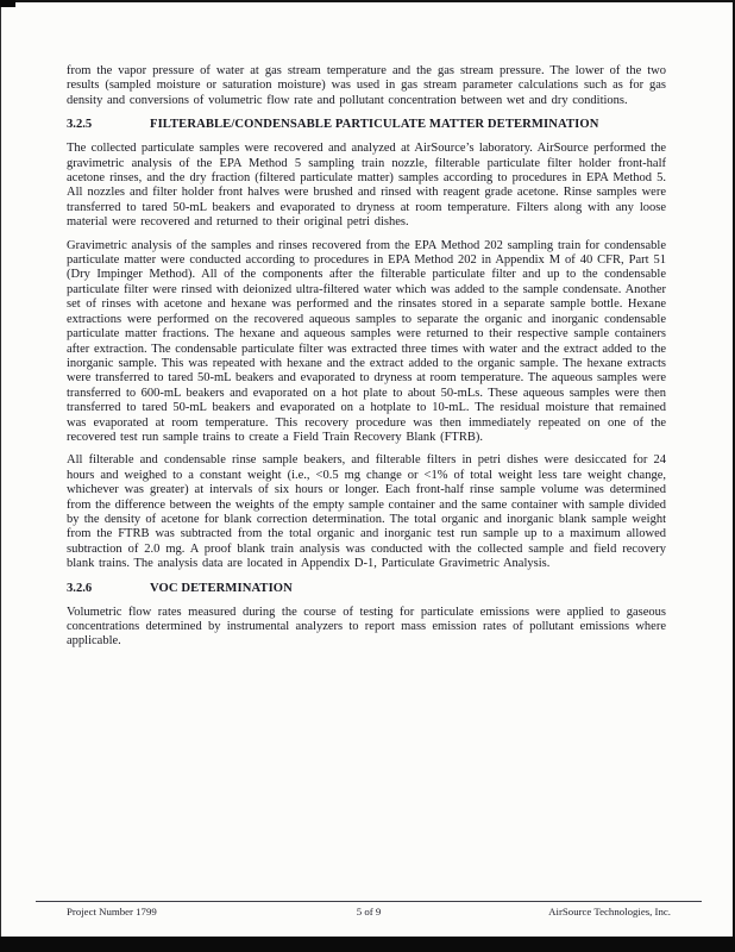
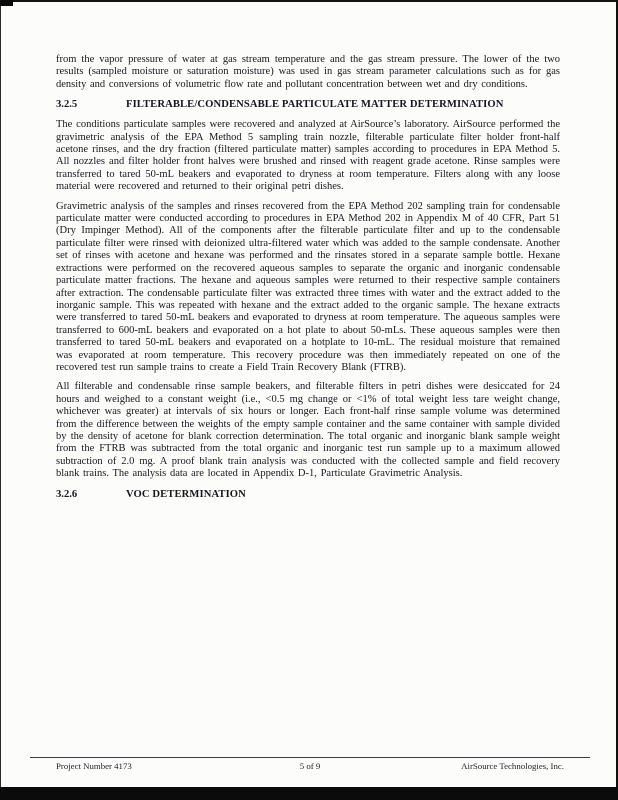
  from the vapor pressure of water at gas stream temperature and the gas stream pressure. The lower of the two results (sampled moisture or saturation moisture) was used in gas stream parameter calculations such as for gas density and conversions of volumetric flow rate and pollutant concentration between wet and dry conditions.
  3.2.5
  FILTERABLE/CONDENSABLE PARTICULATE MATTER DETERMINATION
- The collected particulate samples were recovered and analyzed at AirSource’s laboratory. AirSource performed the gravimetric analysis of the EPA Method 5 sampling train nozzle, filterable particulate filter holder front-half acetone rinses, and the dry fraction (filtered particulate matter) samples according to procedures in EPA Method 5. All nozzles and filter holder front halves were brushed and rinsed with reagent grade acetone. Rinse samples were transferred to tared 50-mL beakers and evaporated to dryness at room temperature. Filters along with any loose material were recovered and returned to their original petri dishes.
+ The conditions particulate samples were recovered and analyzed at AirSource’s laboratory. AirSource performed the gravimetric analysis of the EPA Method 5 sampling train nozzle, filterable particulate filter holder front-half acetone rinses, and the dry fraction (filtered particulate matter) samples according to procedures in EPA Method 5. All nozzles and filter holder front halves were brushed and rinsed with reagent grade acetone. Rinse samples were transferred to tared 50-mL beakers and evaporated to dryness at room temperature. Filters along with any loose material were recovered and returned to their original petri dishes.
  Gravimetric analysis of the samples and rinses recovered from the EPA Method 202 sampling train for condensable particulate matter were conducted according to procedures in EPA Method 202 in Appendix M of 40 CFR, Part 51 (Dry Impinger Method). All of the components after the filterable particulate filter and up to the condensable particulate filter were rinsed with deionized ultra-filtered water which was added to the sample condensate. Another set of rinses with acetone and hexane was performed and the rinsates stored in a separate sample bottle. Hexane extractions were performed on the recovered aqueous samples to separate the organic and inorganic condensable particulate matter fractions. The hexane and aqueous samples were returned to their respective sample containers after extraction. The condensable particulate filter was extracted three times with water and the extract added to the inorganic sample. This was repeated with hexane and the extract added to the organic sample. The hexane extracts were transferred to tared 50-mL beakers and evaporated to dryness at room temperature. The aqueous samples were transferred to 600-mL beakers and evaporated on a hot plate to about 50-mLs. These aqueous samples were then transferred to tared 50-mL beakers and evaporated on a hotplate to 10-mL. The residual moisture that remained was evaporated at room temperature. This recovery procedure was then immediately repeated on one of the recovered test run sample trains to create a Field Train Recovery Blank (FTRB).
  All filterable and condensable rinse sample beakers, and filterable filters in petri dishes were desiccated for 24 hours and weighed to a constant weight (i.e., <0.5 mg change or <1% of total weight less tare weight change, whichever was greater) at intervals of six hours or longer. Each front-half rinse sample volume was determined from the difference between the weights of the empty sample container and the same container with sample divided by the density of acetone for blank correction determination. The total organic and inorganic blank sample weight from the FTRB was subtracted from the total organic and inorganic test run sample up to a maximum allowed subtraction of 2.0 mg. A proof blank train analysis was conducted with the collected sample and field recovery blank trains. The analysis data are located in Appendix D-1, Particulate Gravimetric Analysis.
  3.2.6
  VOC DETERMINATION
- Volumetric flow rates measured during the course of testing for particulate emissions were applied to gaseous concentrations determined by instrumental analyzers to report mass emission rates of pollutant emissions where applicable.
- Project Number 1799
+ Project Number 4173
  5 of 9
  AirSource Technologies, Inc.
